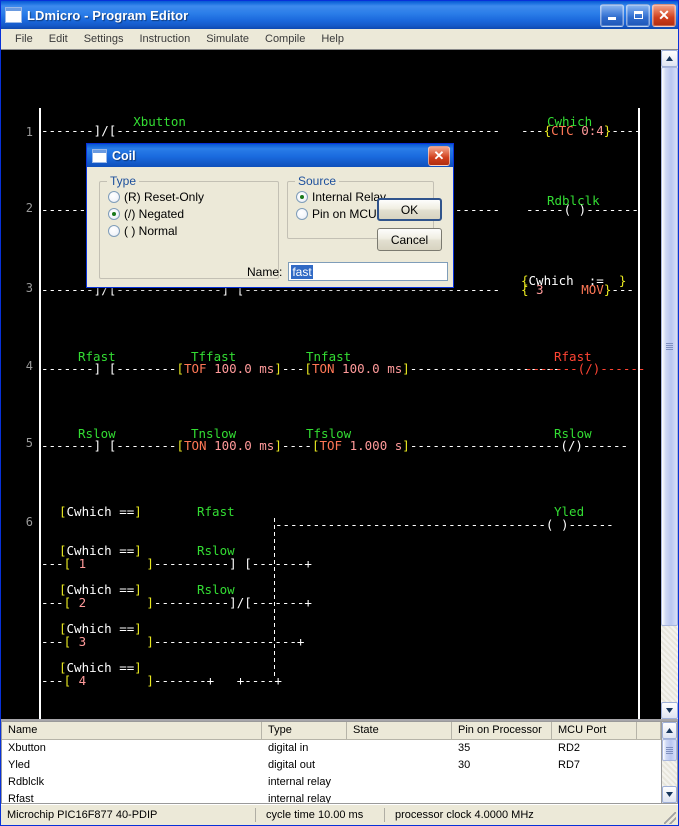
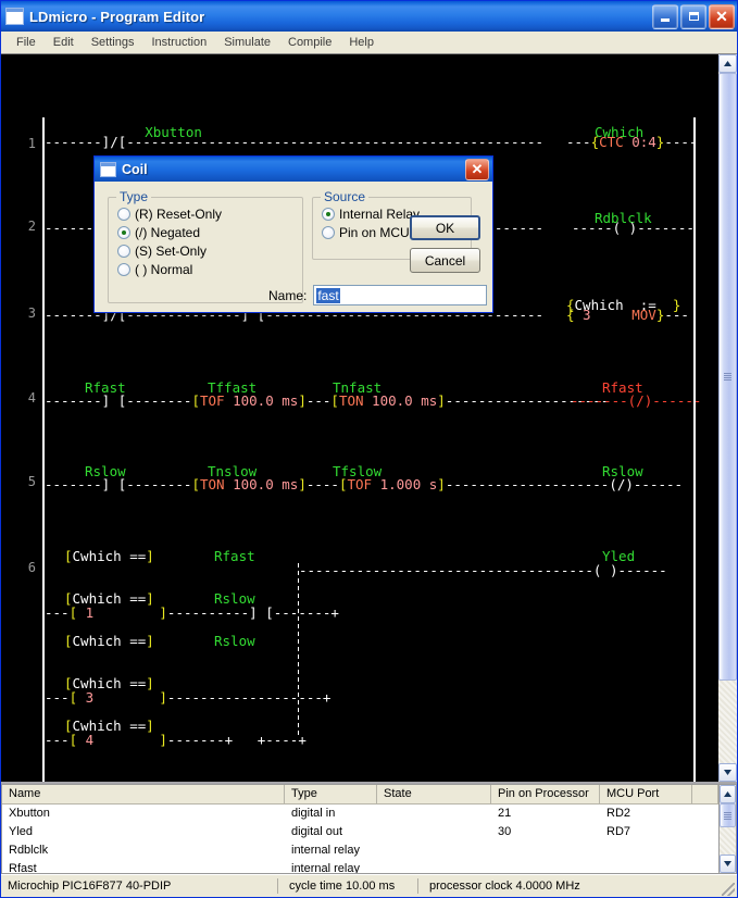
  LDmicro - Program Editor
  ✕
  File
  Edit
  Settings
  Instruction
  Simulate
  Compile
  Help
  1
  2
  3
  4
  5
  6
  Xbutton
  -------]/[---------------------------------------------------
  Cwhich
  ---{CTC 0:4}----
  Rdblclk
  -----( )-------
  -------]/[--------------] [----------------------------------
  {Cwhich := }
  { 3 MOV}---
  Rfast
  Tffast
  Tnfast
  Rfast
  -------] [--------[TOF 100.0 ms]---[TON 100.0 ms]--------------------
  -------(/)------
  Rslow
  Tnslow
  Tfslow
  Rslow
  -------] [--------[TON 100.0 ms]----[TOF 1.000 s]--------------------(/)------
  [Cwhich ==]
  Rfast
  [Cwhich ==]
  ---[ 1 ]----------] [-------+
  Rslow
  [Cwhich ==]
- ---[ 2 ]----------]/[-------+
  Rslow
  [Cwhich ==]
  ---[ 3 ]-------------------+
  [Cwhich ==]
  ---[ 4 ]-------+ +----+
  Yled
  ------------------------------------( )------
  Coil
  ✕
  Type
  (R) Reset-Only
  (/) Negated
+ (S) Set-Only
  ( ) Normal
  Source
  Internal Relay
  Pin on MCU
  OK
  Cancel
  Name:
  fast
  Name
  Type
  State
  Pin on Processor
  MCU Port
  Xbutton
  digital in
- 35
+ 21
  RD2
  Yled
  digital out
  30
  RD7
  Rdblclk
  internal relay
  Rfast
  internal relay
  Microchip PIC16F877 40-PDIP
  cycle time 10.00 ms
  processor clock 4.0000 MHz
